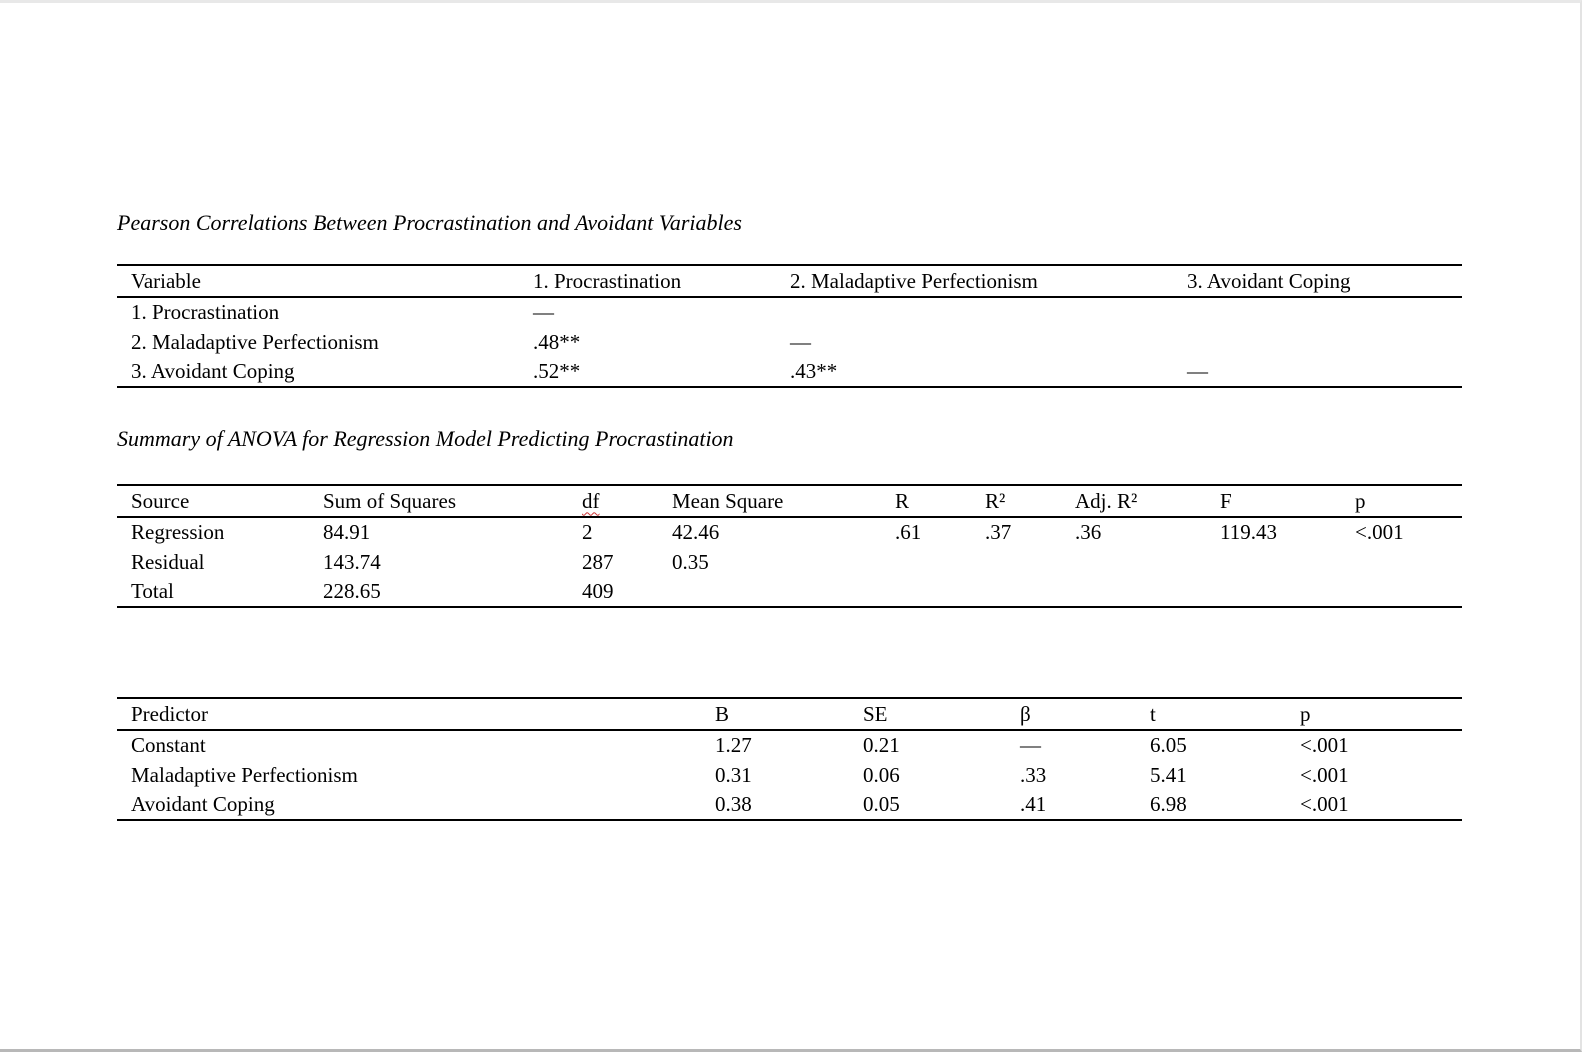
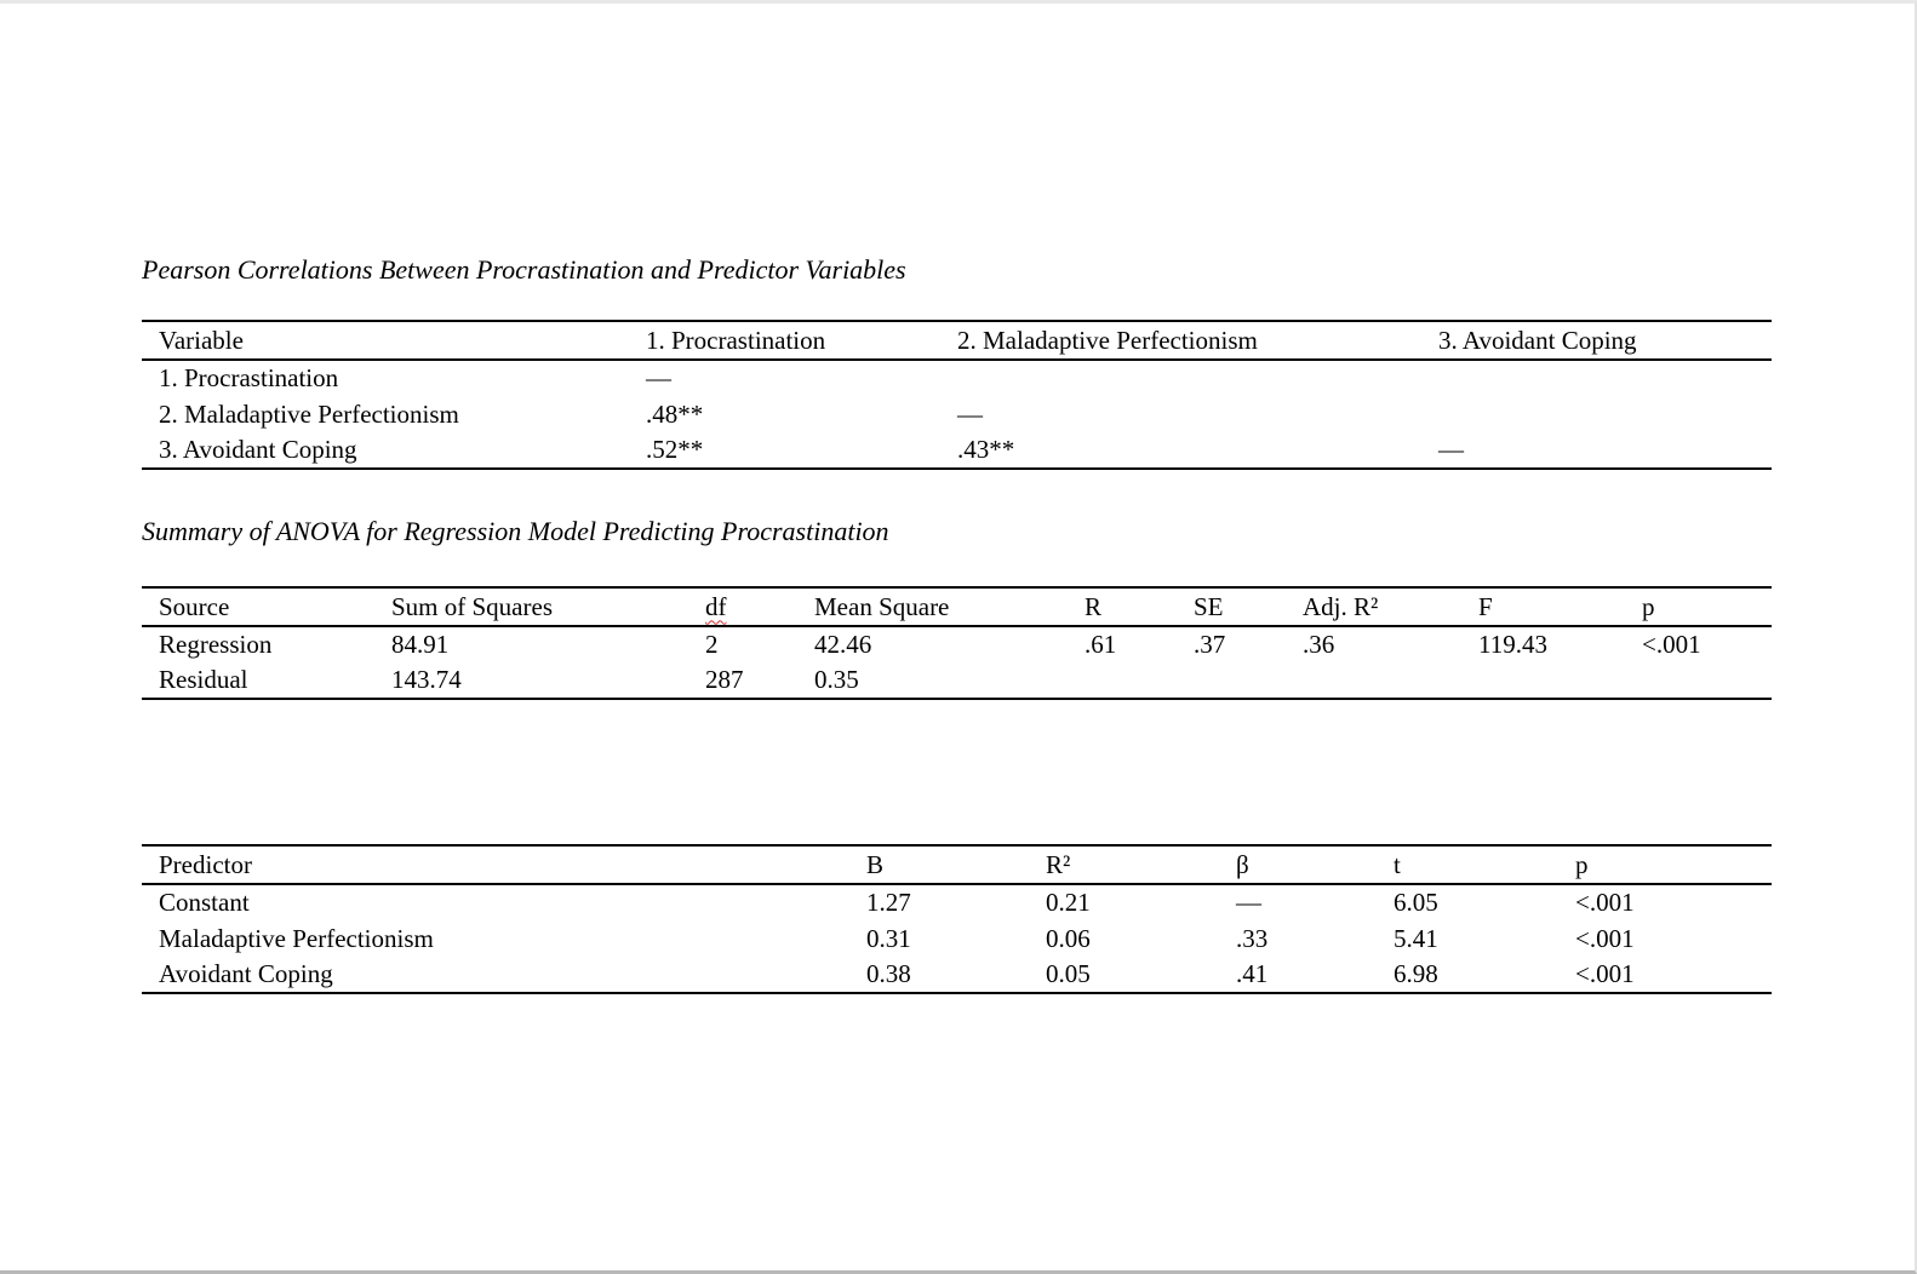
- Pearson Correlations Between Procrastination and Avoidant Variables
+ Pearson Correlations Between Procrastination and Predictor Variables
  Variable	1. Procrastination	2. Maladaptive Perfectionism	3. Avoidant Coping
  1. Procrastination	—
  2. Maladaptive Perfectionism	.48**	—
  3. Avoidant Coping	.52**	.43**	—
  Summary of ANOVA for Regression Model Predicting Procrastination
- Source	Sum of Squares	df	Mean Square	R	R²	Adj. R²	F	p
+ Source	Sum of Squares	df	Mean Square	R	SE	Adj. R²	F	p
  Regression	84.91	2	42.46	.61	.37	.36	119.43	<.001
  Residual	143.74	287	0.35
- Total	228.65	409
- Predictor	B	SE	β	t	p
+ Predictor	B	R²	β	t	p
  Constant	1.27	0.21	—	6.05	<.001
  Maladaptive Perfectionism	0.31	0.06	.33	5.41	<.001
  Avoidant Coping	0.38	0.05	.41	6.98	<.001
